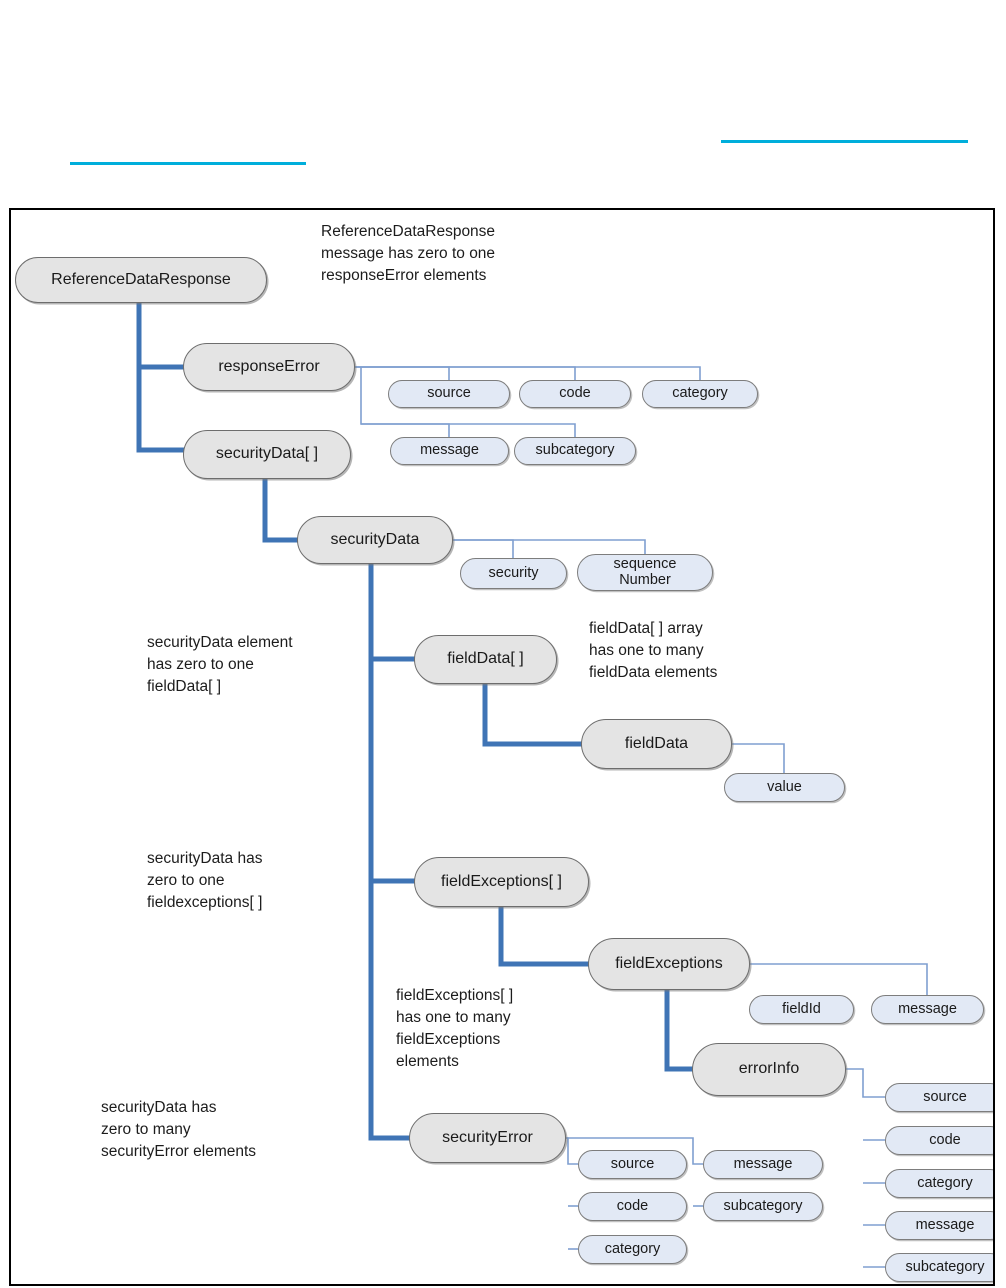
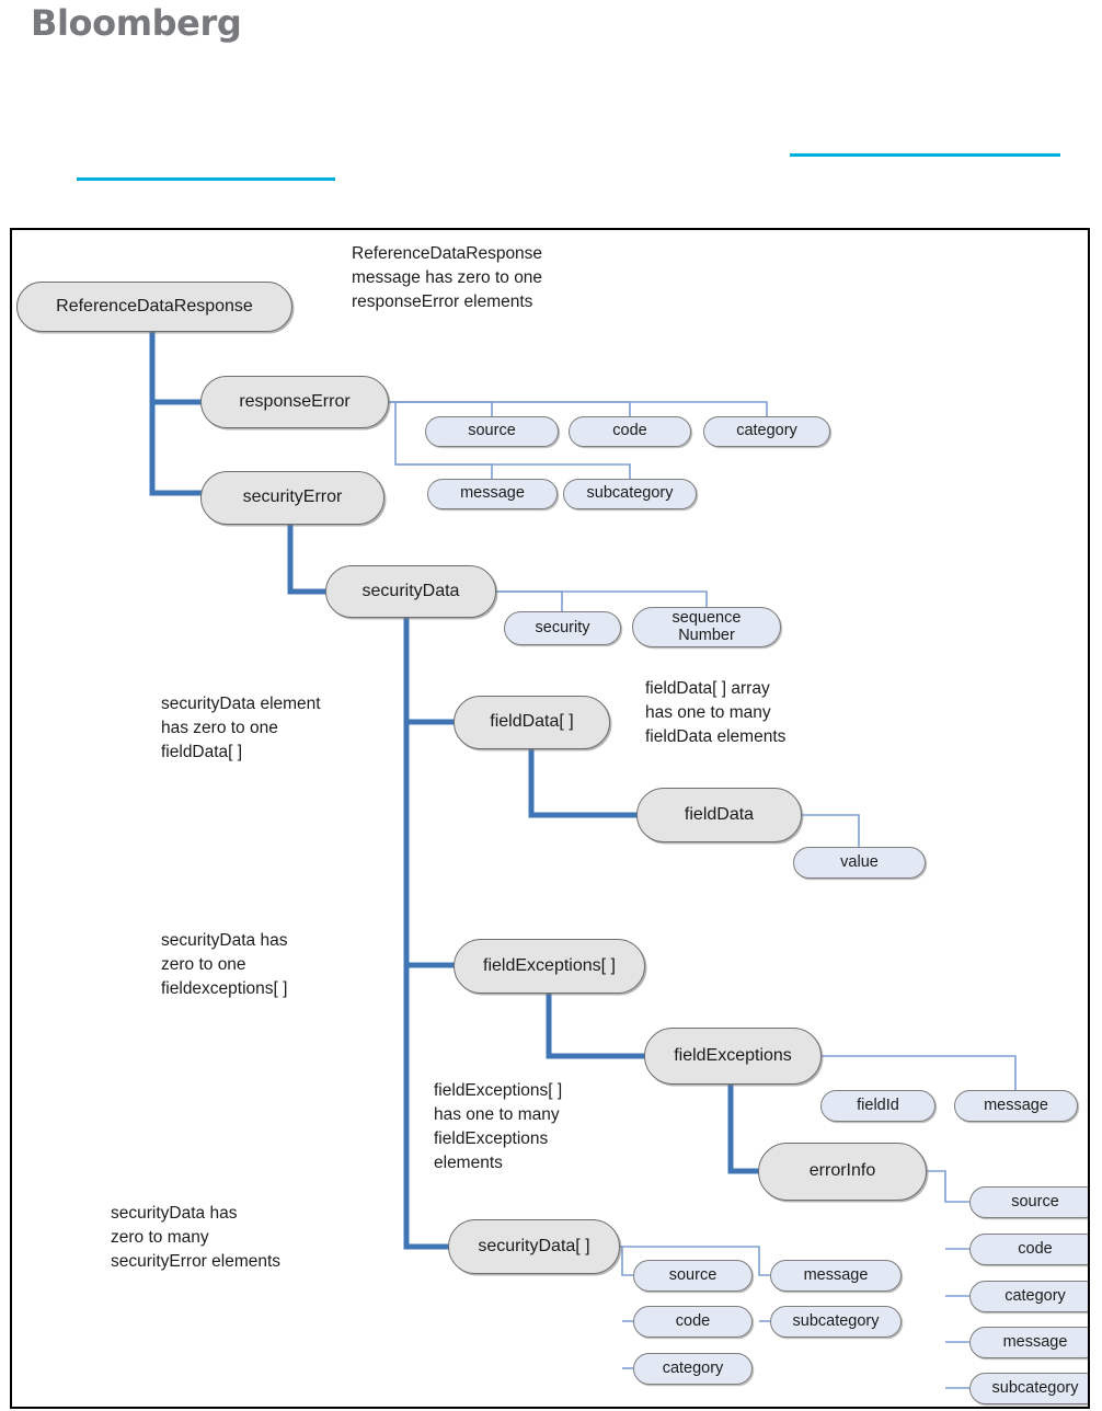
+ Bloomberg
  ReferenceDataResponse
  responseError
  source
  code
  category
  message
  subcategory
- securityData[ ]
+ securityError
  securityData
  security
  sequence
  Number
  fieldData[ ]
  fieldData
  value
  fieldExceptions[ ]
  fieldExceptions
  fieldId
  message
  errorInfo
  source
  code
  category
  message
  subcategory
- securityError
+ securityData[ ]
  source
  code
  category
  message
  subcategory
  ReferenceDataResponse
  message has zero to one
  responseError elements
  securityData element
  has zero to one
  fieldData[ ]
  fieldData[ ] array
  has one to many
  fieldData elements
  securityData has
  zero to one
  fieldexceptions[ ]
  fieldExceptions[ ]
  has one to many
  fieldExceptions
  elements
  securityData has
  zero to many
  securityError elements
